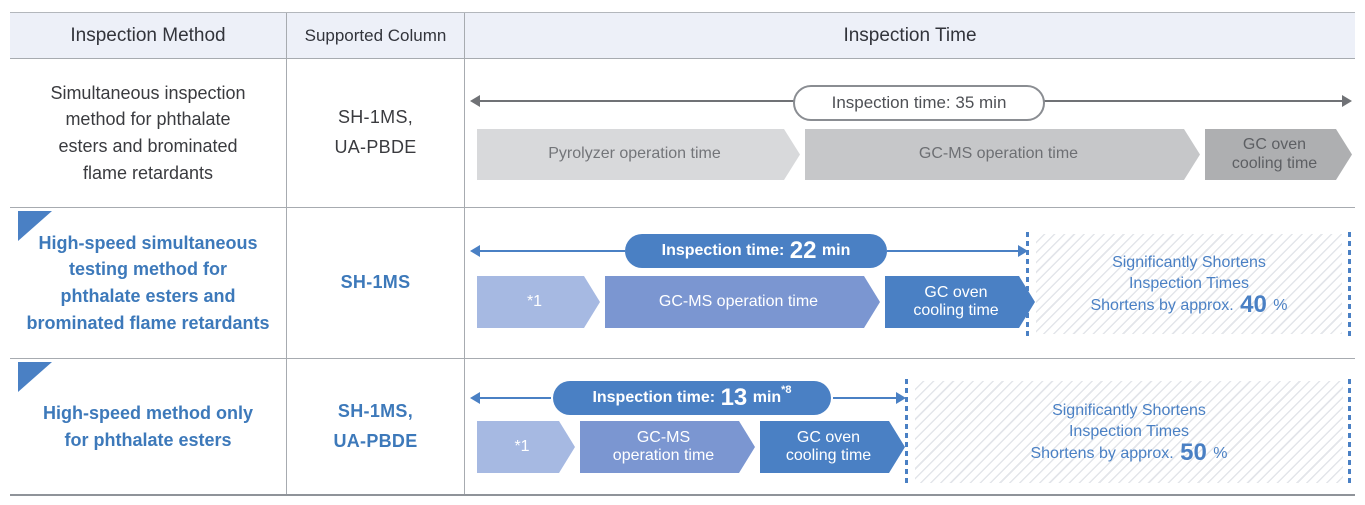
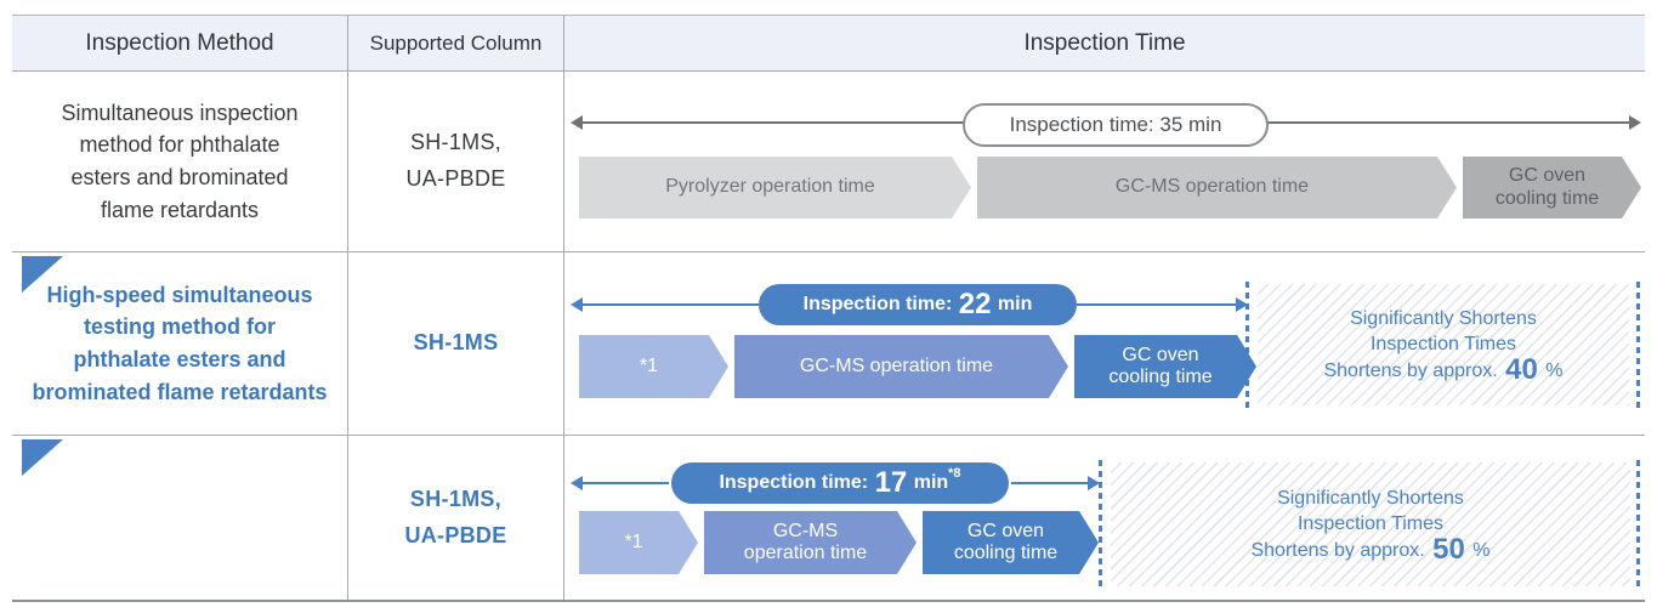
  Inspection Method
  Supported Column
  Inspection Time
  Simultaneous inspection
  method for phthalate
  esters and brominated
  flame retardants
  SH-1MS,
  UA-PBDE
  Inspection time: 35 min
  Pyrolyzer operation time
  GC-MS operation time
  GC oven
  cooling time
  High-speed simultaneous
  testing method for
  phthalate esters and
  brominated flame retardants
  SH-1MS
  Inspection time:
  22
  min
  *1
  GC-MS operation time
  GC oven
  cooling time
  Significantly Shortens
  Inspection Times
  Shortens by approx. 40 %
- High-speed method only
- for phthalate esters
  SH-1MS,
  UA-PBDE
  Inspection time:
- 13
+ 17
  min
  *8
  *1
  GC-MS
  operation time
  GC oven
  cooling time
  Significantly Shortens
  Inspection Times
  Shortens by approx. 50 %
